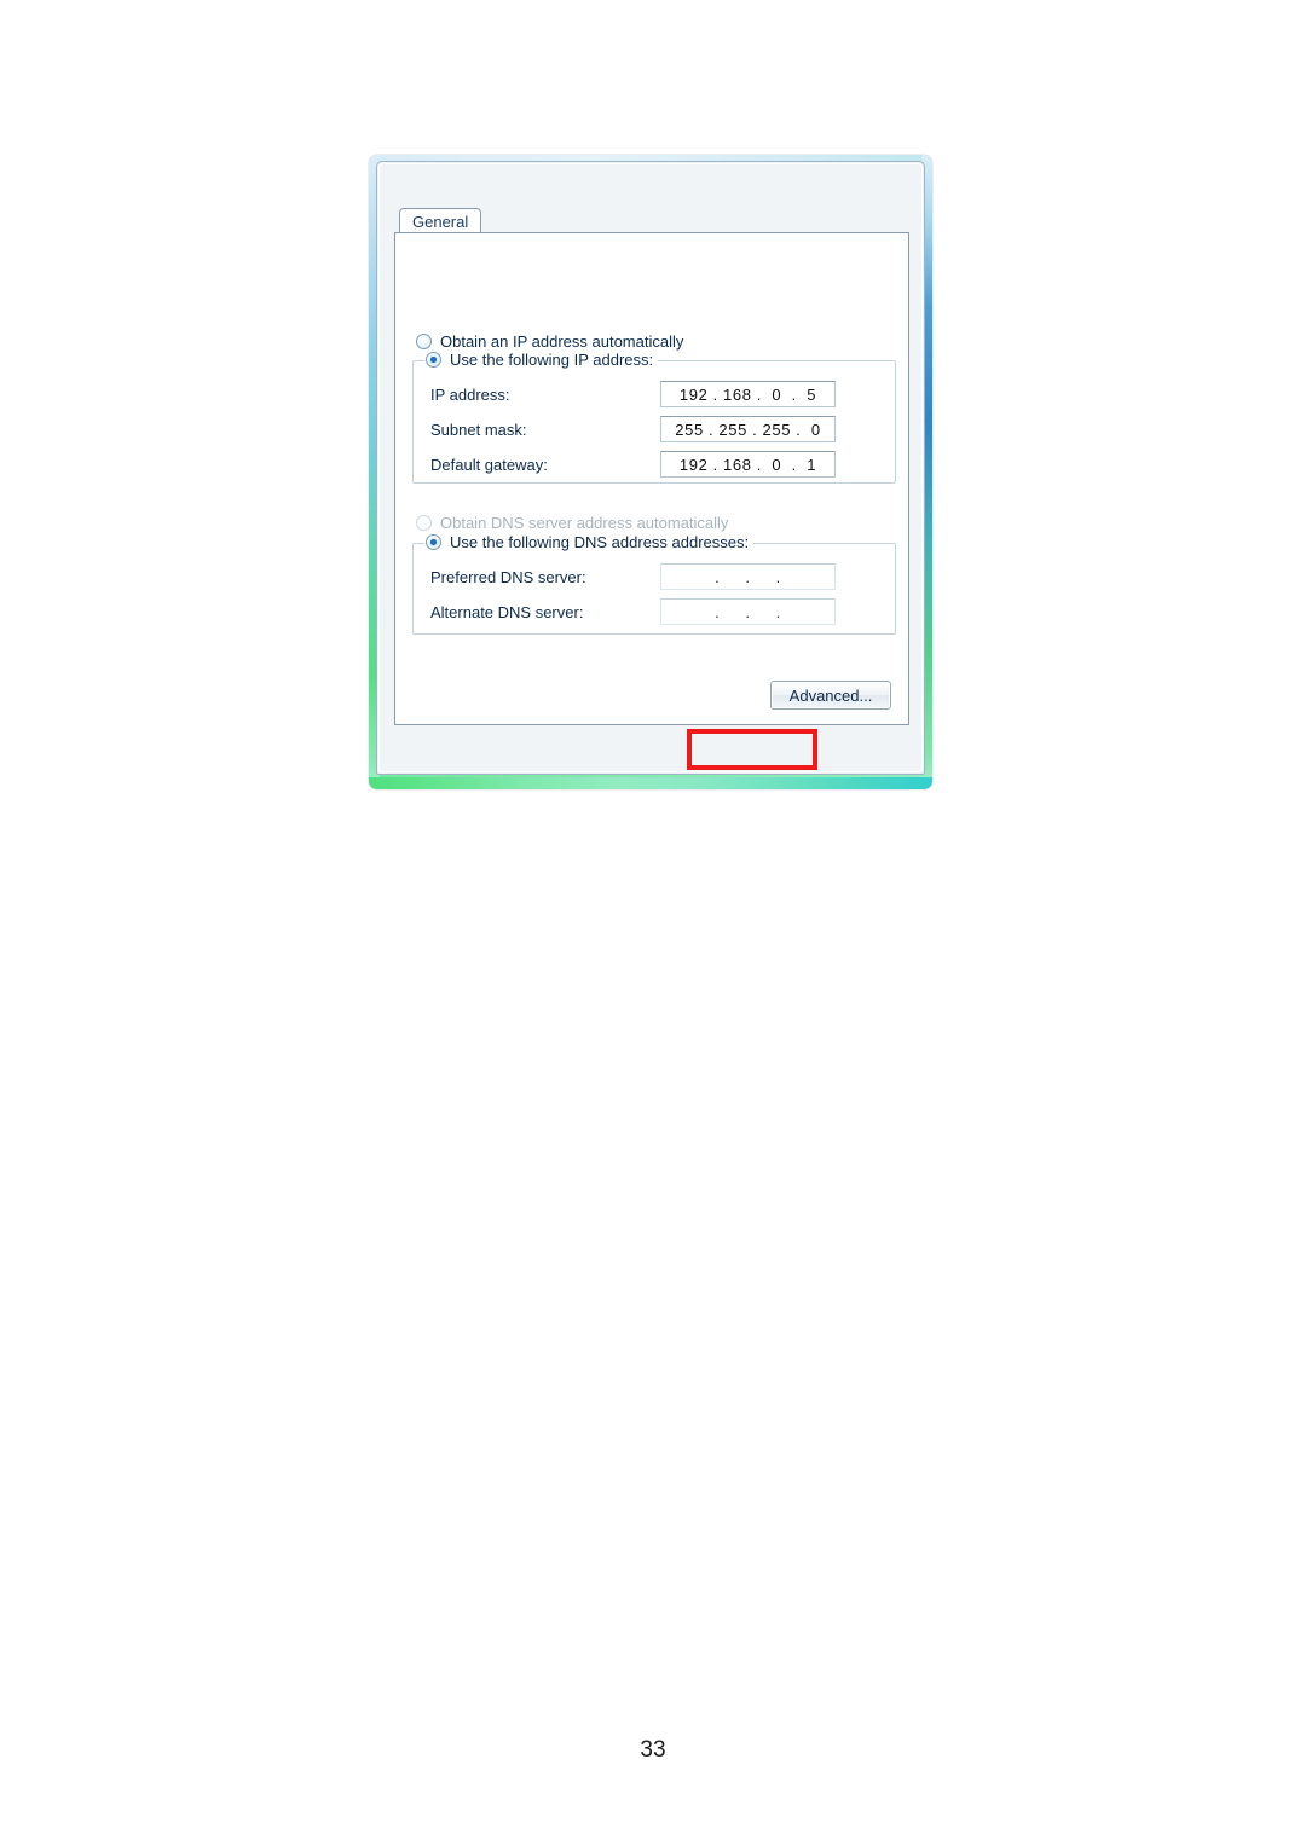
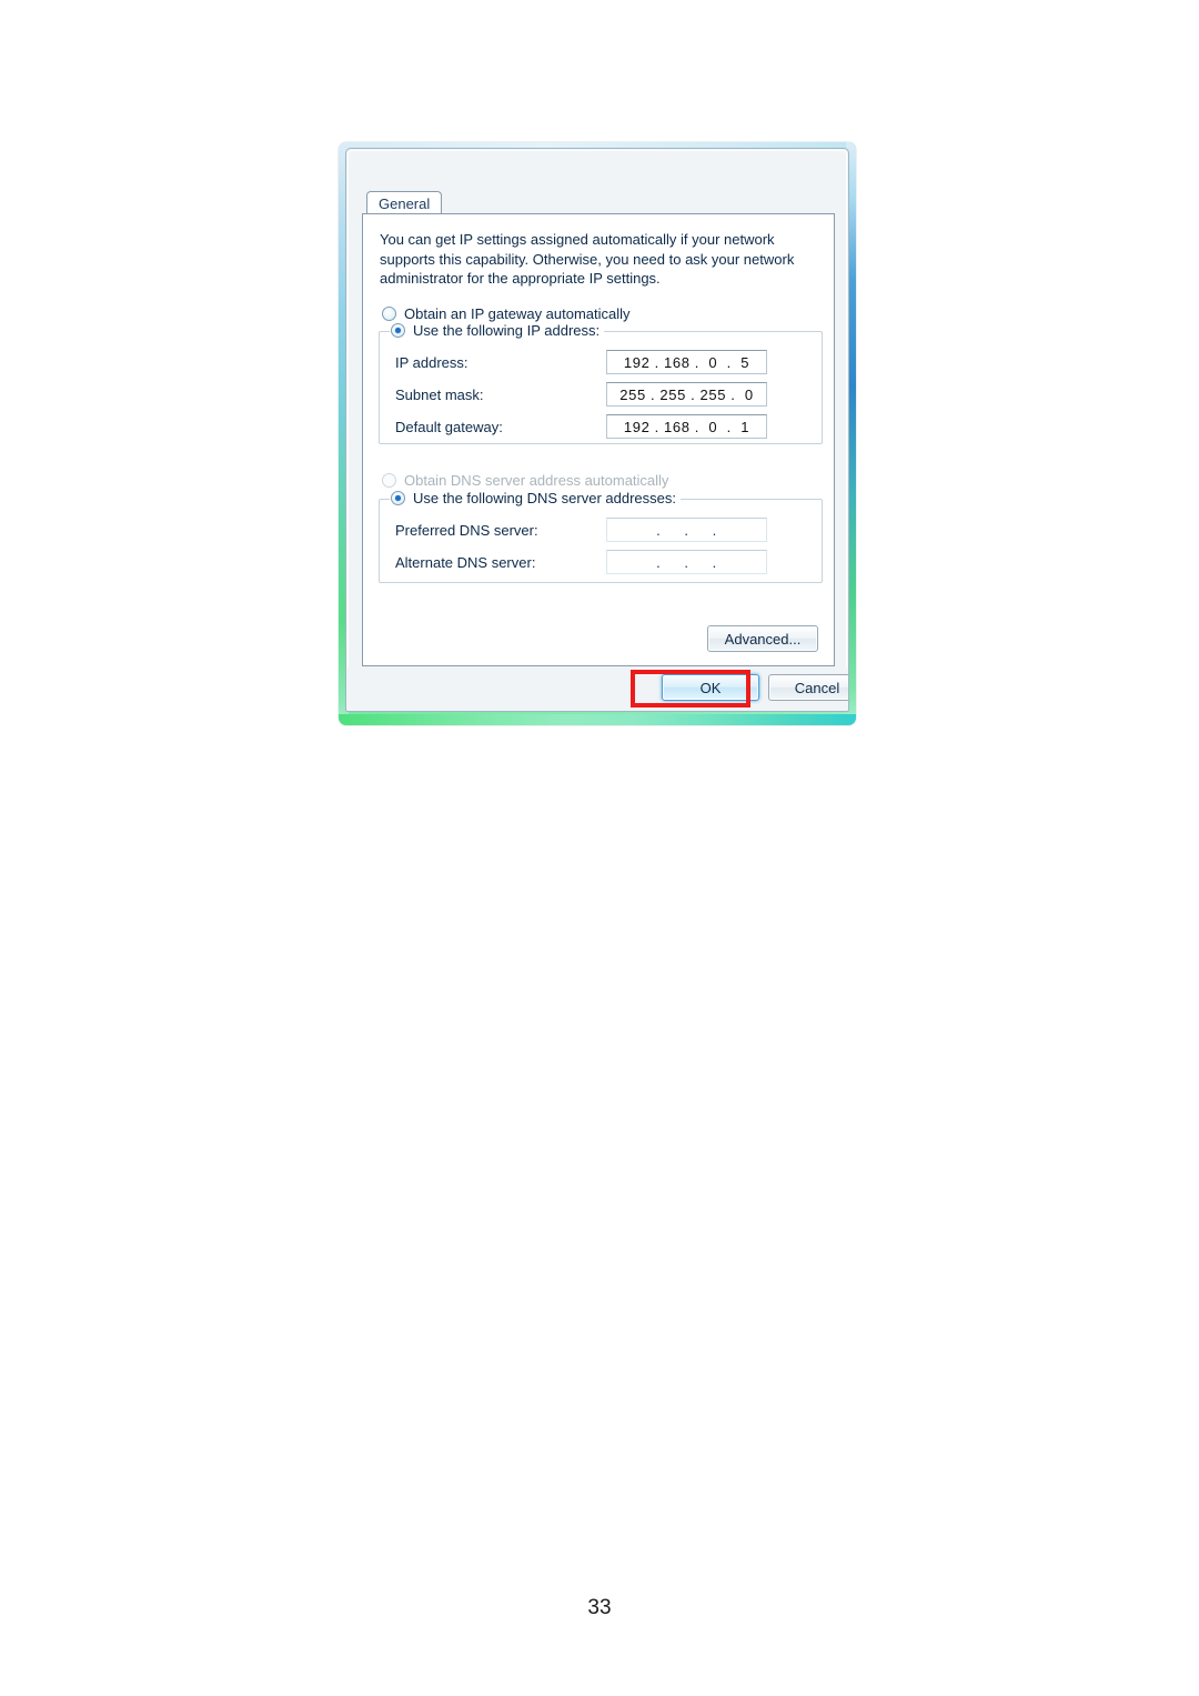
  General
+ You can get IP settings assigned automatically if your network supports this capability. Otherwise, you need to ask your network administrator for the appropriate IP settings.
- Obtain an IP address automatically
+ Obtain an IP gateway automatically
  Use the following IP address:
  IP address:
  192 . 168 . 0 . 5
  Subnet mask:
  255 . 255 . 255 . 0
  Default gateway:
  192 . 168 . 0 . 1
  Obtain DNS server address automatically
- Use the following DNS address addresses:
+ Use the following DNS server addresses:
  Preferred DNS server:
  . . .
  Alternate DNS server:
  . . .
  Advanced...
+ OK
+ Cancel
  33
